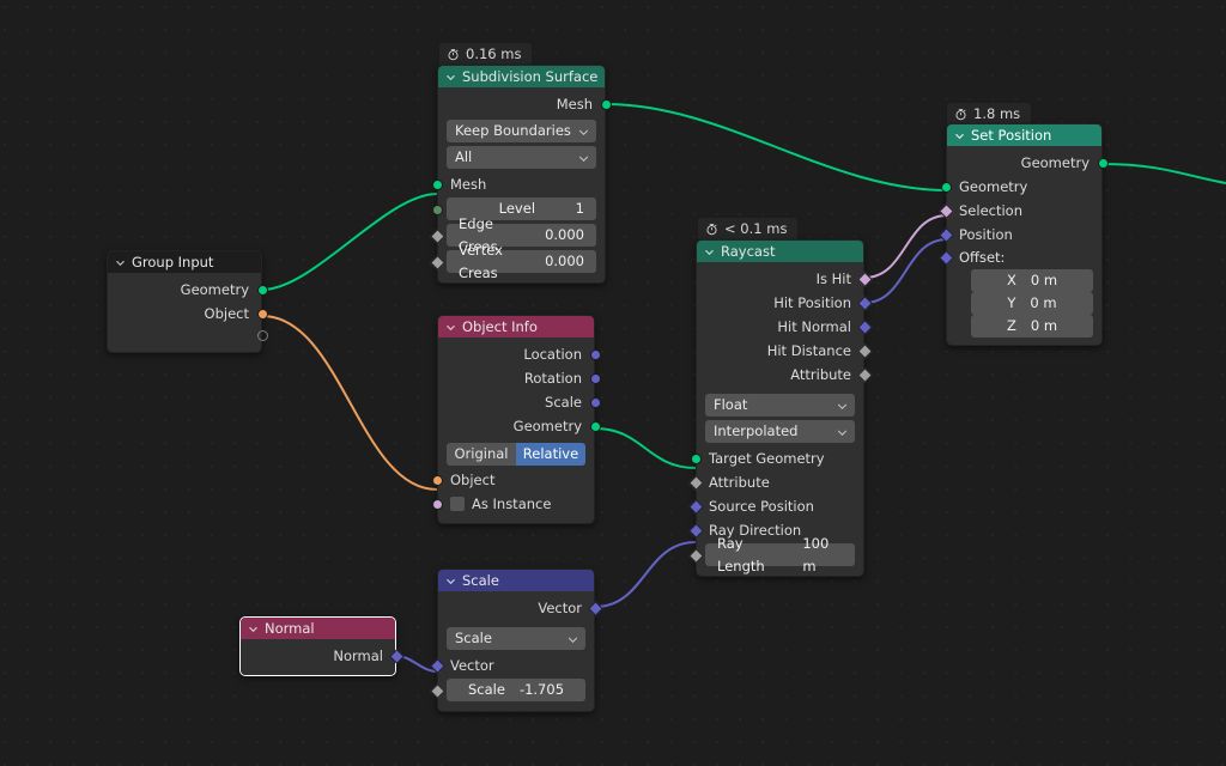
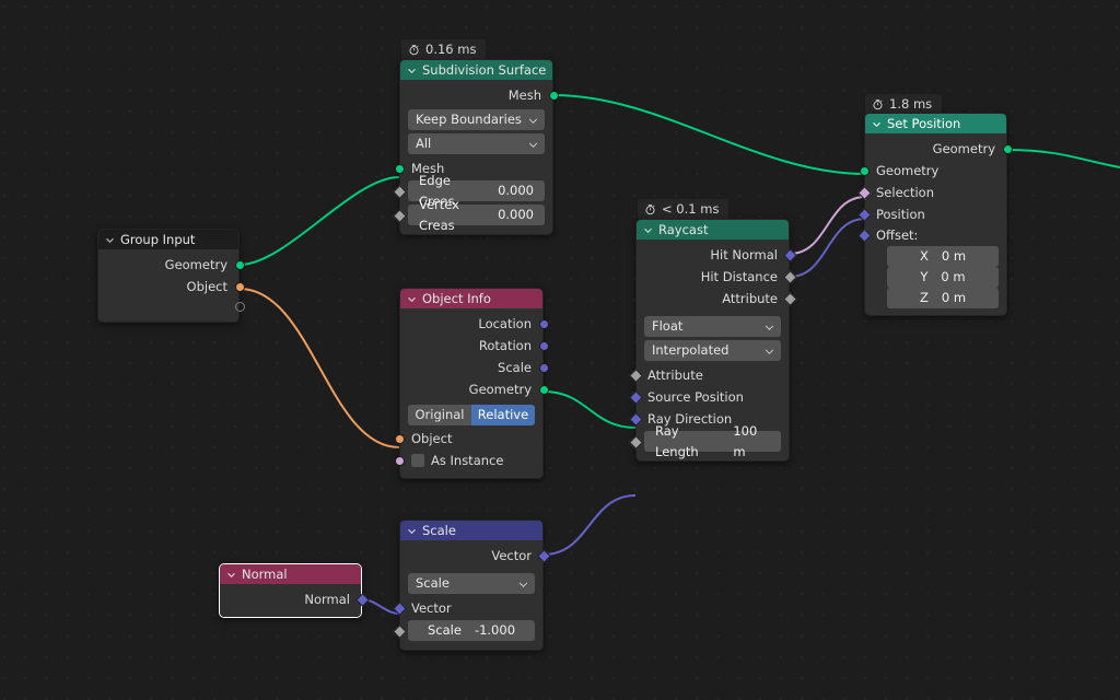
  0.16 ms
  < 0.1 ms
  1.8 ms
  Group Input
  Geometry
  Object
  Subdivision Surface
  Mesh
  Keep Boundaries
  All
  Mesh
- Level
- 1
  Edge Creas
  0.000
  Vertex Creas
  0.000
  Object Info
  Location
  Rotation
  Scale
  Geometry
  Original
  Relative
  Object
  As Instance
  Raycast
- Is Hit
- Hit Position
  Hit Normal
  Hit Distance
  Attribute
  Float
  Interpolated
- Target Geometry
  Attribute
  Source Position
  Ray Direction
  Ray Length
  100 m
  Set Position
  Geometry
  Geometry
  Selection
  Position
  Offset:
  X
  0 m
  Y
  0 m
  Z
  0 m
  Scale
  Vector
  Scale
  Vector
  Scale
- -1.705
+ -1.000
  Normal
  Normal
